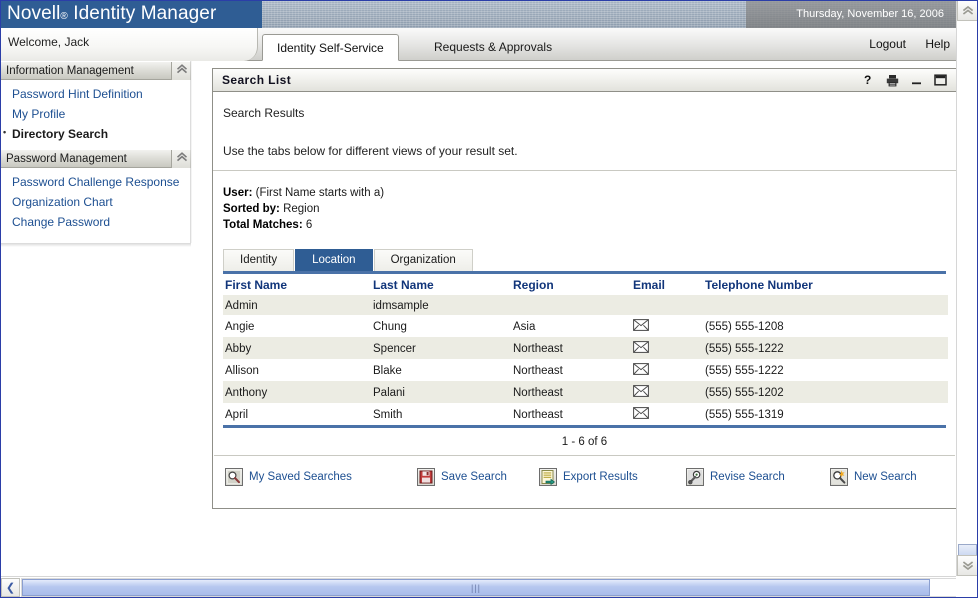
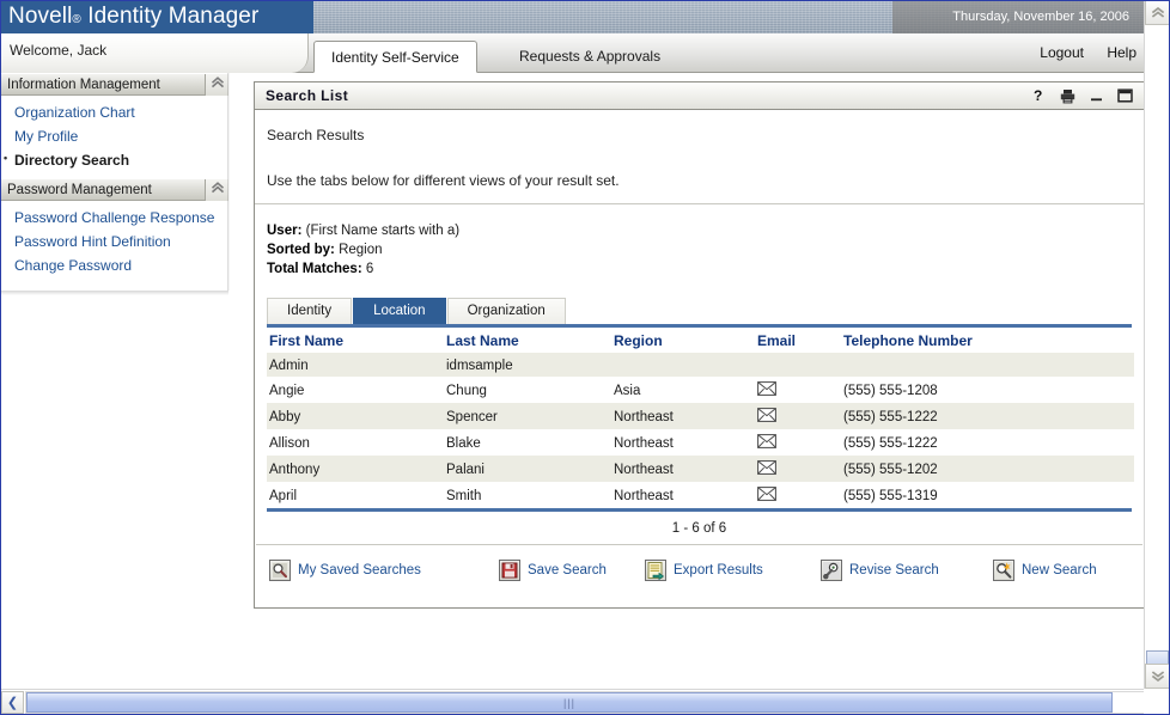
  Novell® Identity Manager
  Thursday, November 16, 2006
  Welcome, Jack
  Identity Self-Service
  Requests & Approvals
  Logout Help
  Information Management
- Password Hint Definition
+ Organization Chart
  My Profile
  Directory Search
  Password Management
  Password Challenge Response
- Organization Chart
+ Password Hint Definition
  Change Password
  Search List
  ?
  Search Results
  Use the tabs below for different views of your result set.
  User: (First Name starts with a)
  Sorted by: Region
  Total Matches: 6
  Identity Location Organization
  First Name	Last Name	Region	Email	Telephone Number
  Admin	idmsample
  Angie	Chung	Asia		(555) 555-1208
  Abby	Spencer	Northeast		(555) 555-1222
  Allison	Blake	Northeast		(555) 555-1222
  Anthony	Palani	Northeast		(555) 555-1202
  April	Smith	Northeast		(555) 555-1319
  1 - 6 of 6
  My Saved Searches
  Save Search
  Export Results
  Revise Search
  New Search
  ❮
  |||
